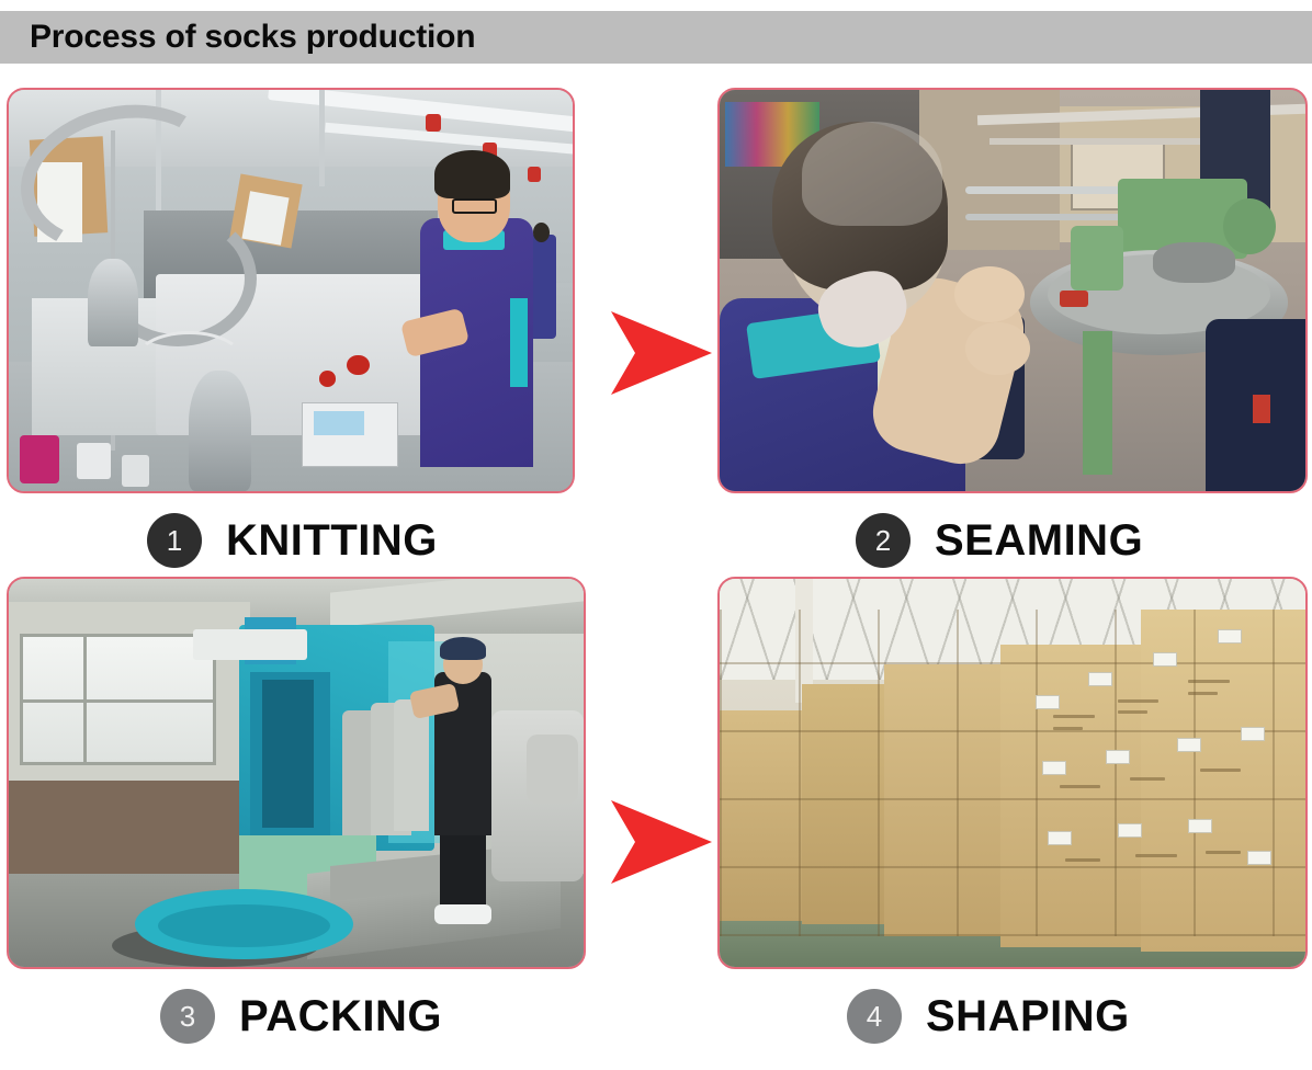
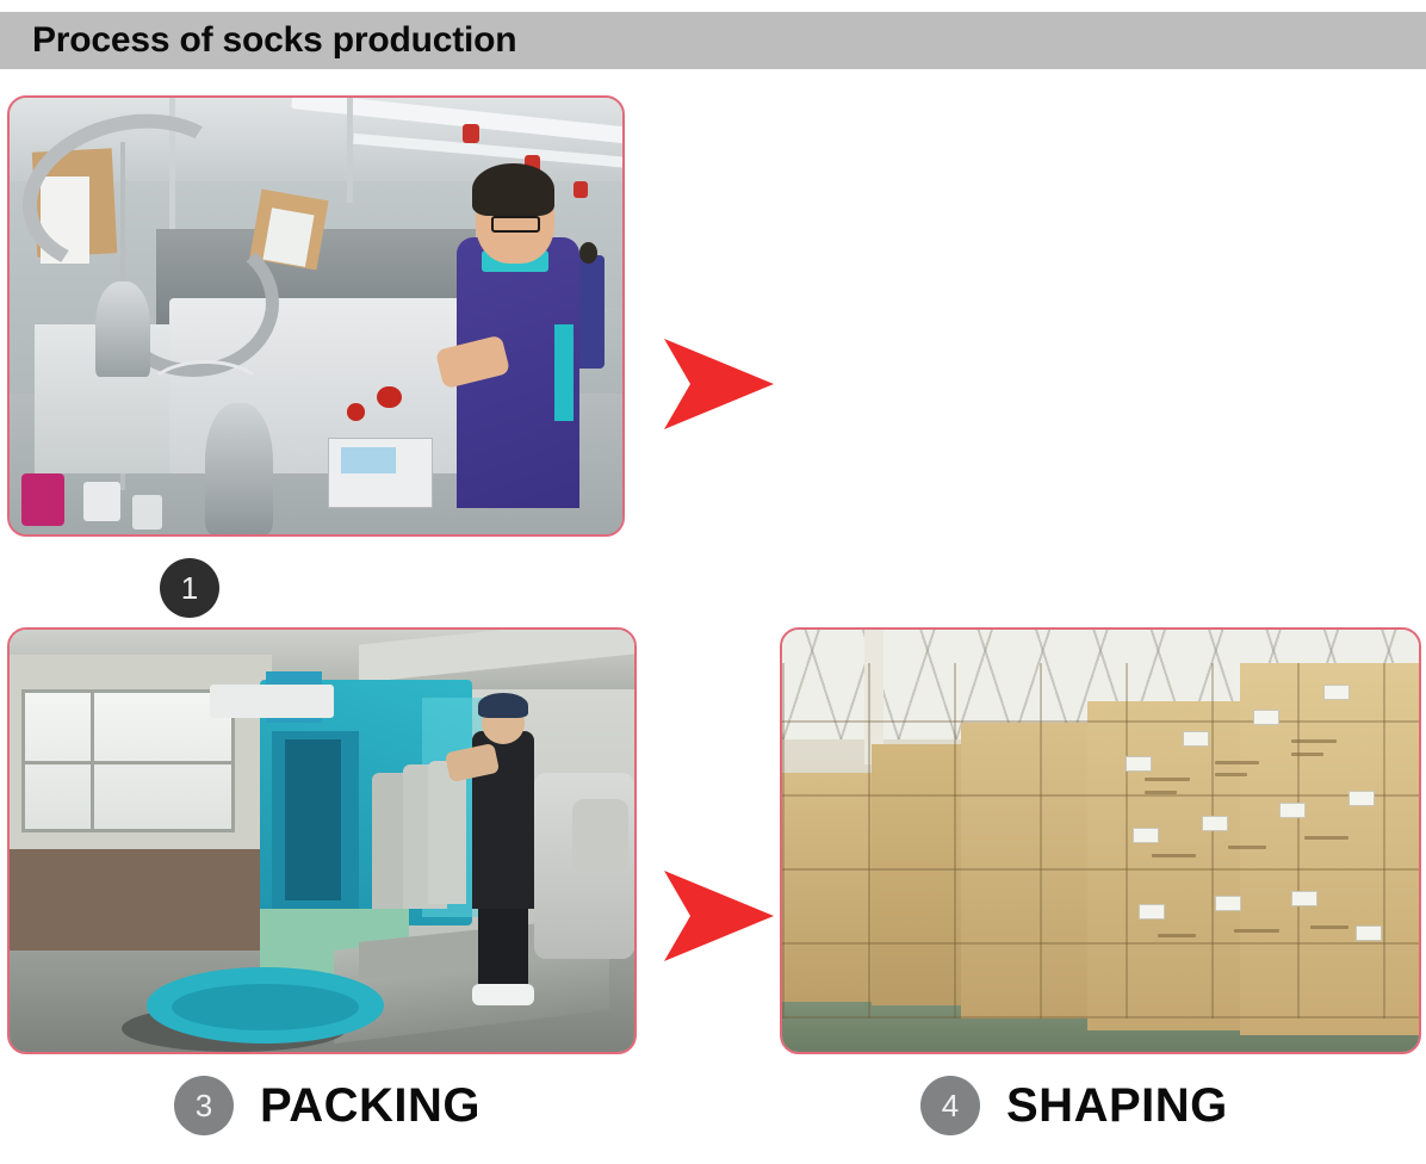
  Process of socks production
  1
- KNITTING
- 2
- SEAMING
  3
  PACKING
  4
  SHAPING
